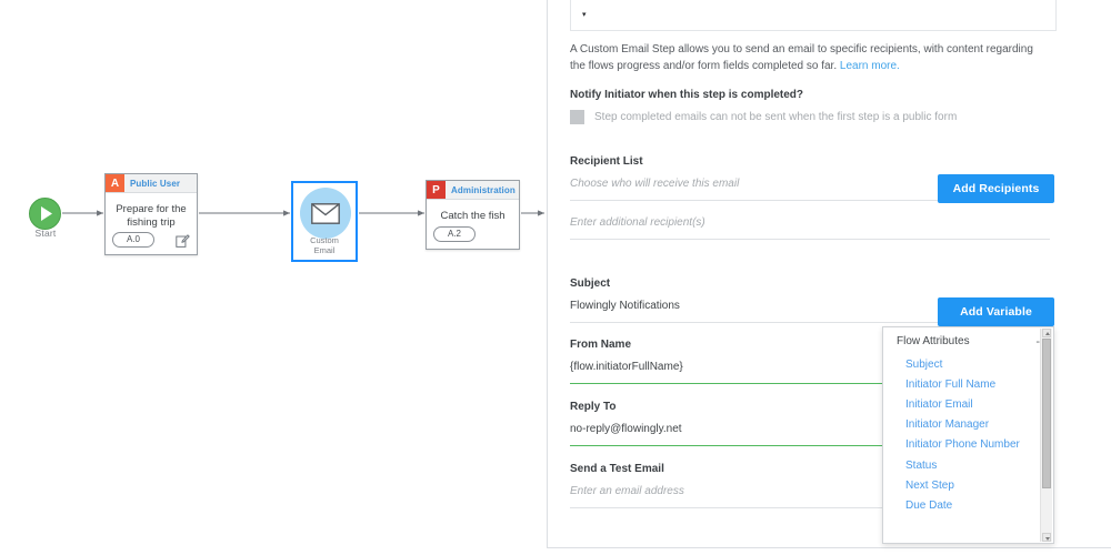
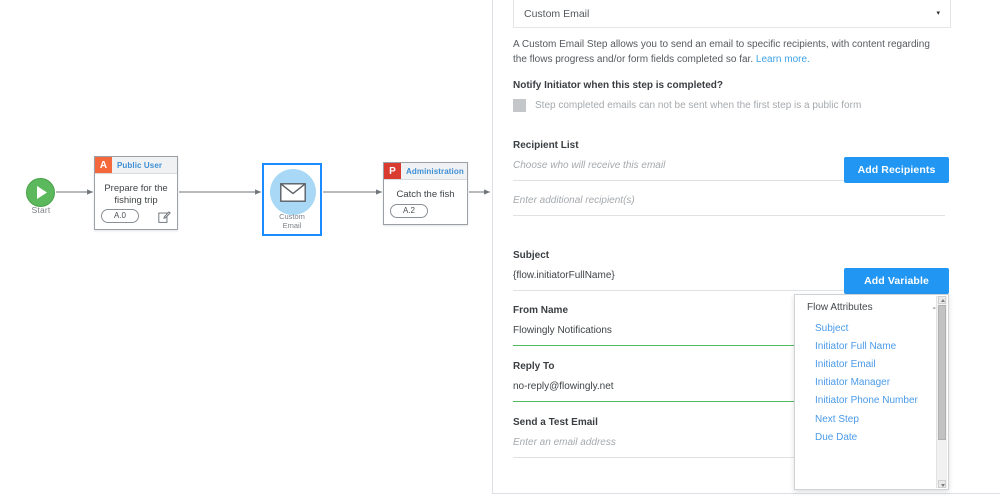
  Start
  A
  Public User
  Prepare for the fishing trip
  A.0
  Custom
  Email
  P
  Administration
  Catch the fish
  A.2
+ Custom Email
  A Custom Email Step allows you to send an email to specific recipients, with content regarding the flows progress and/or form fields completed so far. Learn more.
  Notify Initiator when this step is completed?
  Step completed emails can not be sent when the first step is a public form
  Recipient List
  Choose who will receive this email
  Add Recipients
  Enter additional recipient(s)
  Subject
- Flowingly Notifications
+ {flow.initiatorFullName}
  Add Variable
  From Name
- {flow.initiatorFullName}
+ Flowingly Notifications
  Reply To
  no-reply@flowingly.net
  Send a Test Email
  Enter an email address
  Flow Attributes
  -
  Subject
  Initiator Full Name
  Initiator Email
  Initiator Manager
  Initiator Phone Number
- Status
  Next Step
  Due Date
